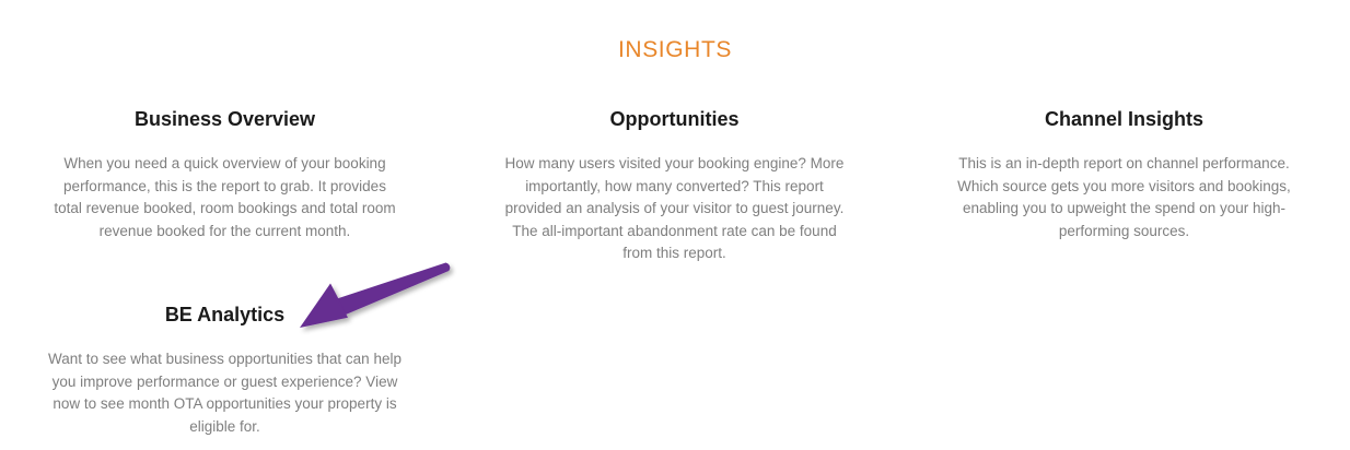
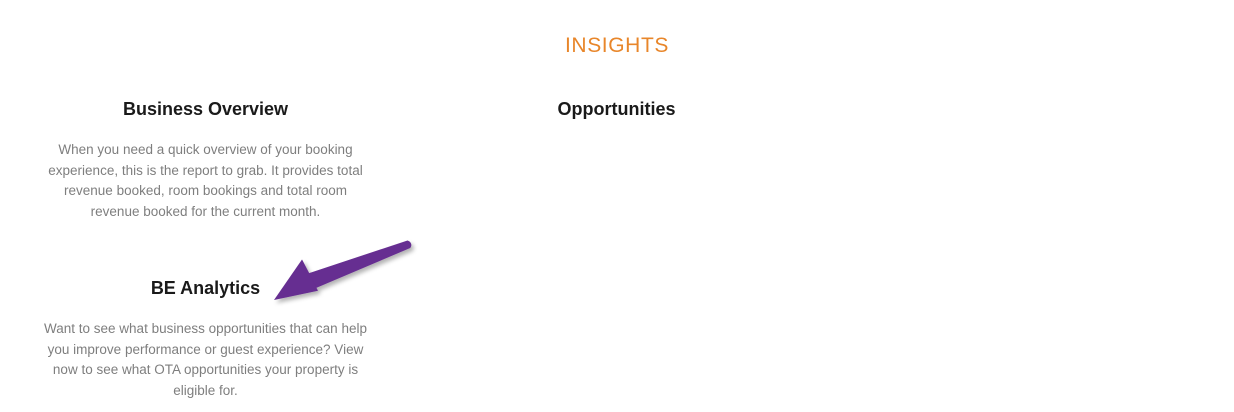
  INSIGHTS
  Business Overview
- When you need a quick overview of your booking performance, this is the report to grab. It provides total revenue booked, room bookings and total room revenue booked for the current month.
+ When you need a quick overview of your booking experience, this is the report to grab. It provides total revenue booked, room bookings and total room revenue booked for the current month.
  Opportunities
- How many users visited your booking engine? More importantly, how many converted? This report provided an analysis of your visitor to guest journey. The all-important abandonment rate can be found from this report.
- Channel Insights
- This is an in-depth report on channel performance. Which source gets you more visitors and bookings, enabling you to upweight the spend on your high-performing sources.
  BE Analytics
- Want to see what business opportunities that can help you improve performance or guest experience? View now to see month OTA opportunities your property is eligible for.
+ Want to see what business opportunities that can help you improve performance or guest experience? View now to see what OTA opportunities your property is eligible for.
